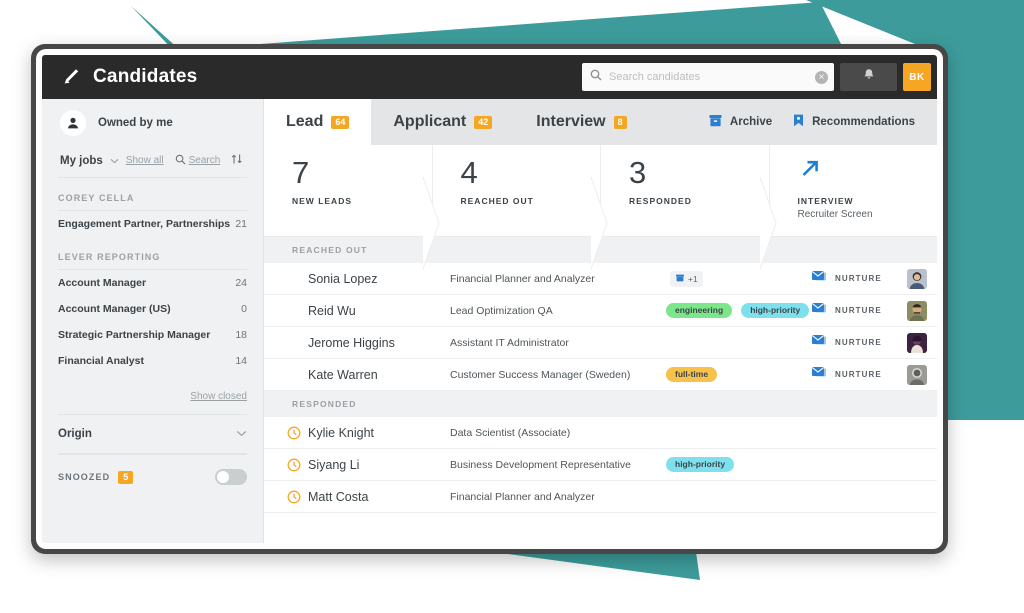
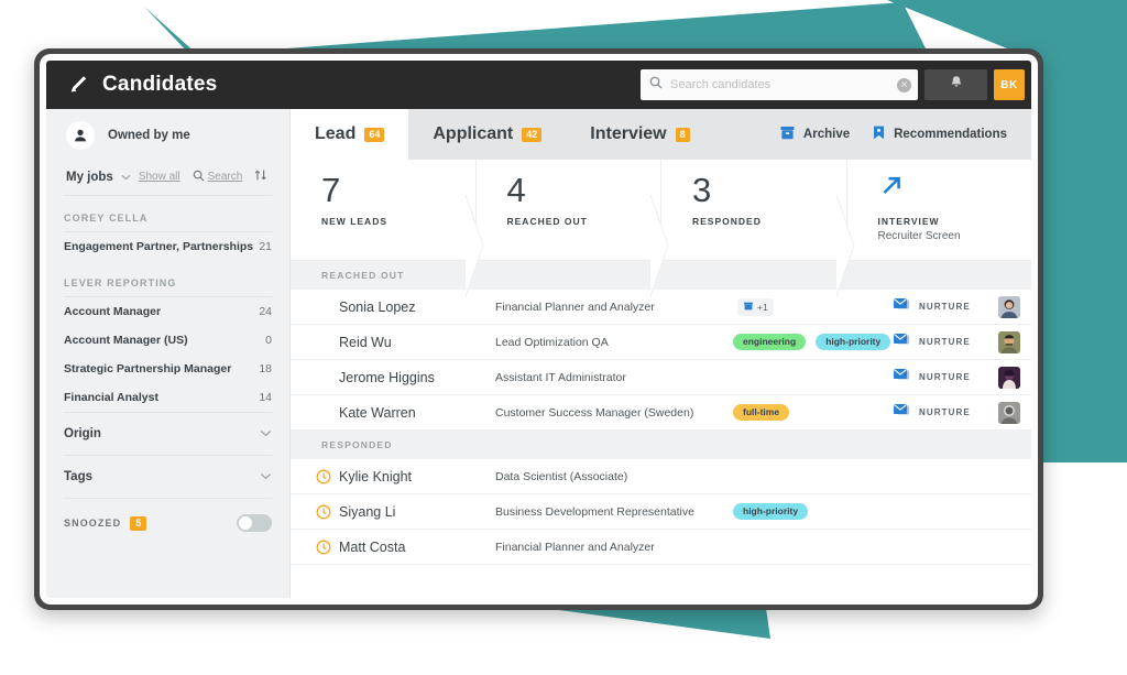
  Candidates
  Search candidates
  ×
  BK
  Owned by me
  My jobs
  Show all
  Search
  COREY CELLA
  Engagement Partner, Partnerships
  21
  LEVER REPORTING
  Account Manager
  24
  Account Manager (US)
  0
  Strategic Partnership Manager
  18
  Financial Analyst
  14
- Show closed
  Origin
+ Tags
  SNOOZED
  5
  Lead
  64
  Applicant
  42
  Interview
  8
  Archive
  Recommendations
  7
  NEW LEADS
  4
  REACHED OUT
  3
  RESPONDED
  INTERVIEW
  Recruiter Screen
  REACHED OUT
  Sonia Lopez
  Financial Planner and Analyzer
  +1
  NURTURE
  Reid Wu
  Lead Optimization QA
  engineering
  high-priority
  NURTURE
  Jerome Higgins
  Assistant IT Administrator
  NURTURE
  Kate Warren
  Customer Success Manager (Sweden)
  full-time
  NURTURE
  RESPONDED
  Kylie Knight
  Data Scientist (Associate)
  Siyang Li
  Business Development Representative
  high-priority
  Matt Costa
  Financial Planner and Analyzer
